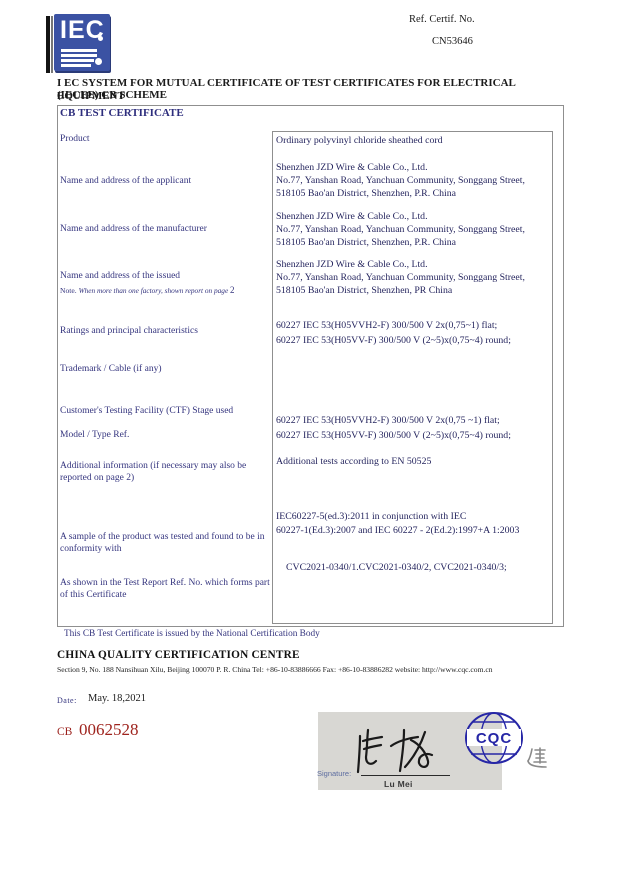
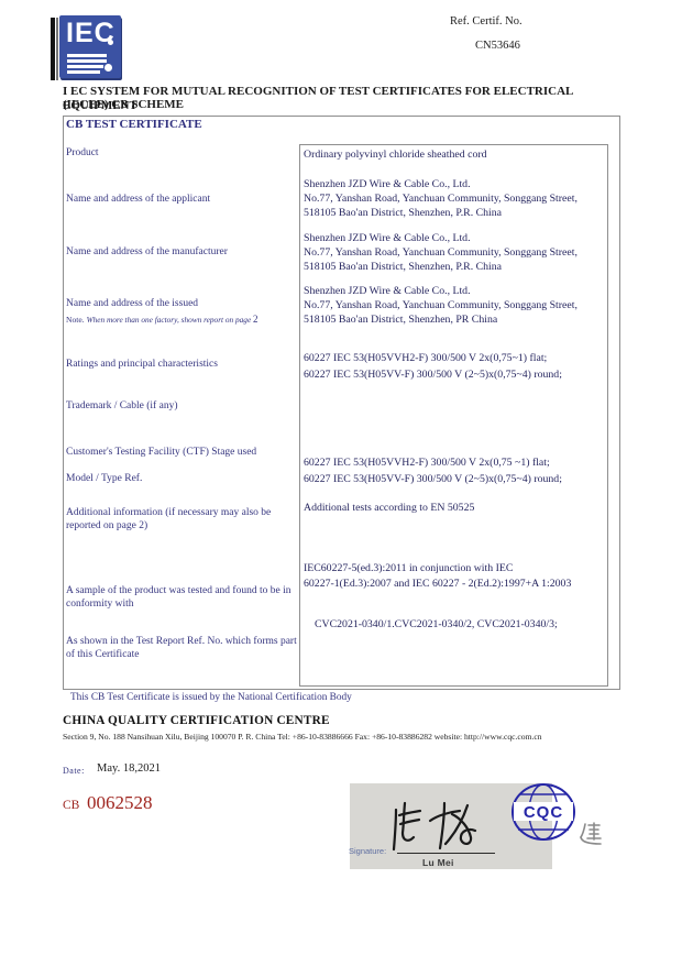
  IEC
  Ref. Certif. No.
  CN53646
- I EC SYSTEM FOR MUTUAL CERTIFICATE OF TEST CERTIFICATES FOR ELECTRICAL EQUIPMENT
+ I EC SYSTEM FOR MUTUAL RECOGNITION OF TEST CERTIFICATES FOR ELECTRICAL EQUIPMENT
  (IECEE) CB SCHEME
  CB TEST CERTIFICATE
  Product
  Name and address of the applicant
  Name and address of the manufacturer
  Name and address of the issued
  Note. When more than one factory, shown report on page 2
  Ratings and principal characteristics
  Trademark / Cable (if any)
  Customer's Testing Facility (CTF) Stage used
  Model / Type Ref.
  Additional information (if necessary may also be reported on page 2)
  A sample of the product was tested and found to be in conformity with
  As shown in the Test Report Ref. No. which forms part of this Certificate
  Ordinary polyvinyl chloride sheathed cord
  Shenzhen JZD Wire & Cable Co., Ltd.
  No.77, Yanshan Road, Yanchuan Community, Songgang Street,
  518105 Bao'an District, Shenzhen, P.R. China
  Shenzhen JZD Wire & Cable Co., Ltd.
  No.77, Yanshan Road, Yanchuan Community, Songgang Street,
  518105 Bao'an District, Shenzhen, P.R. China
  Shenzhen JZD Wire & Cable Co., Ltd.
  No.77, Yanshan Road, Yanchuan Community, Songgang Street,
  518105 Bao'an District, Shenzhen, PR China
  60227 IEC 53(H05VVH2-F) 300/500 V 2x(0,75~1) flat;
  60227 IEC 53(H05VV-F) 300/500 V (2~5)x(0,75~4) round;
  60227 IEC 53(H05VVH2-F) 300/500 V 2x(0,75 ~1) flat;
  60227 IEC 53(H05VV-F) 300/500 V (2~5)x(0,75~4) round;
  Additional tests according to EN 50525
  IEC60227-5(ed.3):2011 in conjunction with IEC
  60227-1(Ed.3):2007 and IEC 60227 - 2(Ed.2):1997+A 1:2003
  CVC2021-0340/1.CVC2021-0340/2, CVC2021-0340/3;
  This CB Test Certificate is issued by the National Certification Body
  CHINA QUALITY CERTIFICATION CENTRE
  Section 9, No. 188 Nansihuan Xilu, Beijing 100070 P. R. China Tel: +86-10-83886666 Fax: +86-10-83886282 website: http://www.cqc.com.cn
  Date:
  May. 18,2021
  CB
  0062528
  Signature:
  Lu Mei
  CQC
